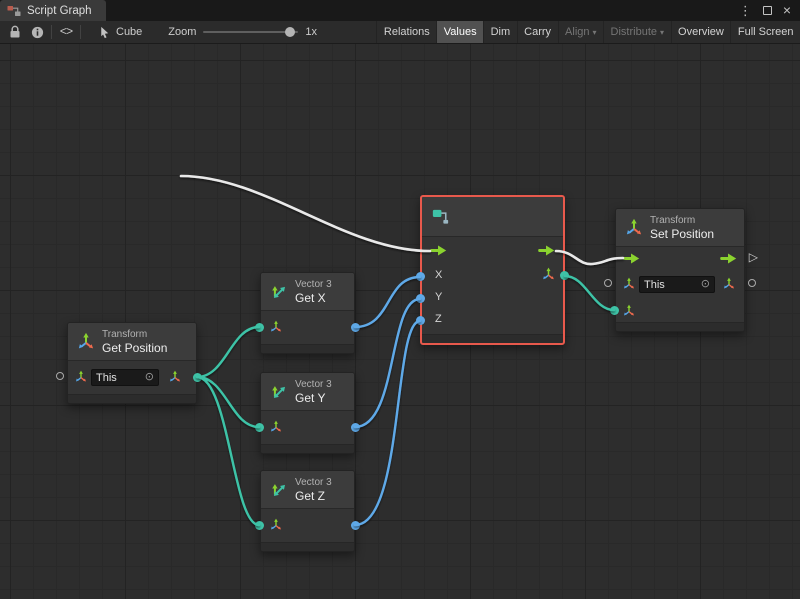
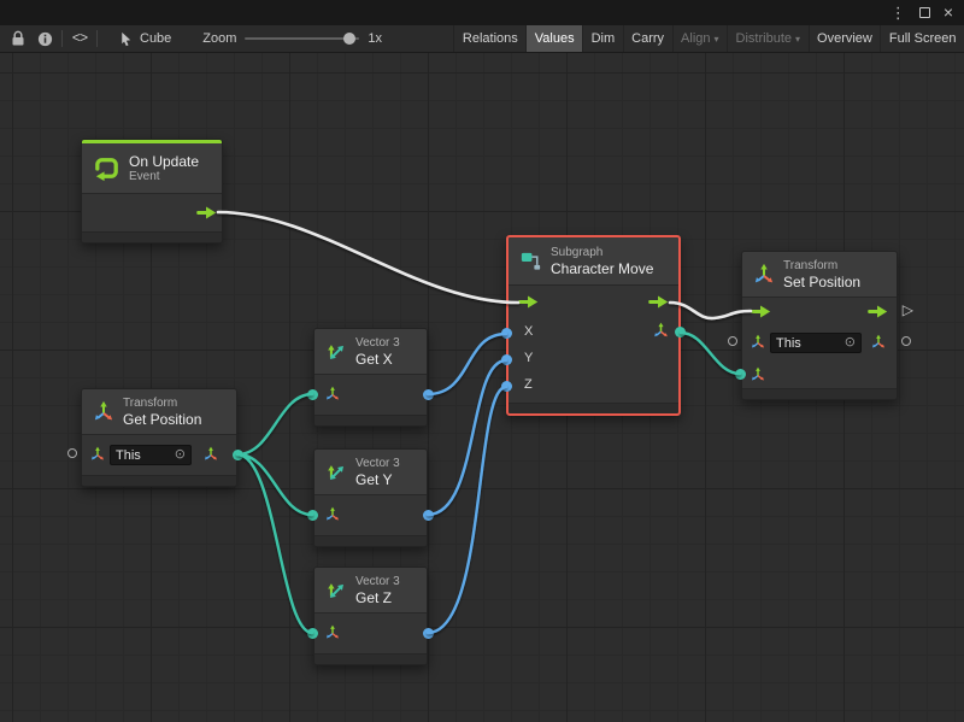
- Script Graph
  ⋮
  ×
  <>
  Cube
  Zoom
  1x
  Relations
  Values
  Dim
  Carry
  Align
  ▾
  Distribute
  ▾
  Overview
  Full Screen
+ On Update
+ Event
+ Subgraph
+ Character Move
  X
  Y
  Z
  Transform
  Set Position
  ▷
  This
  ⊙
  Transform
  Get Position
  This
  ⊙
  Vector 3
  Get X
  Vector 3
  Get Y
  Vector 3
  Get Z
